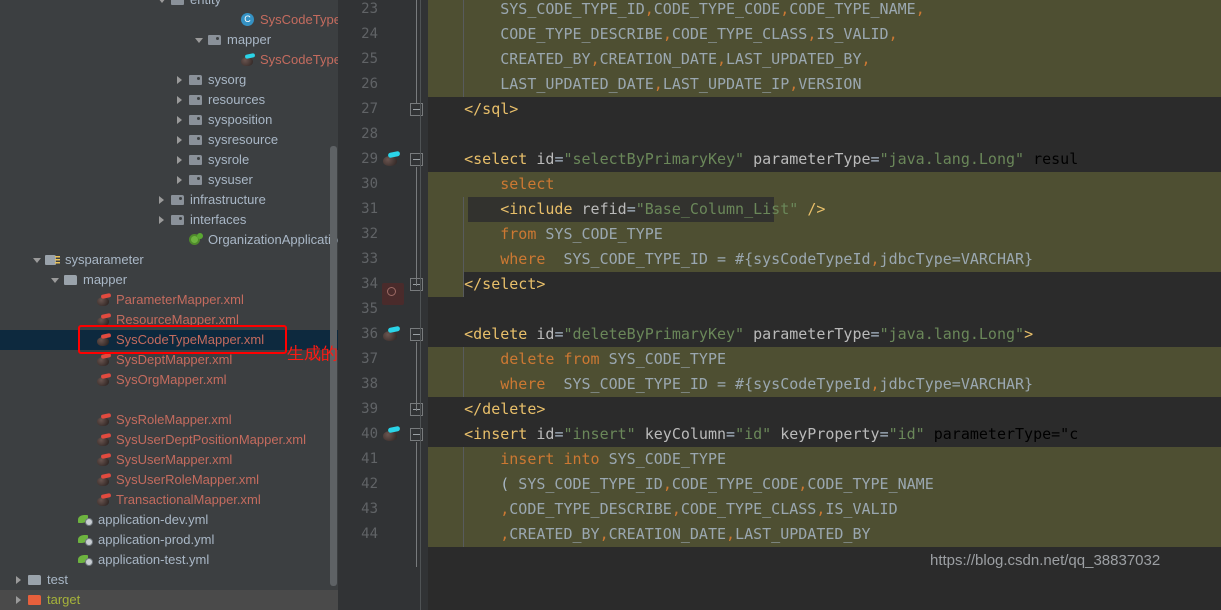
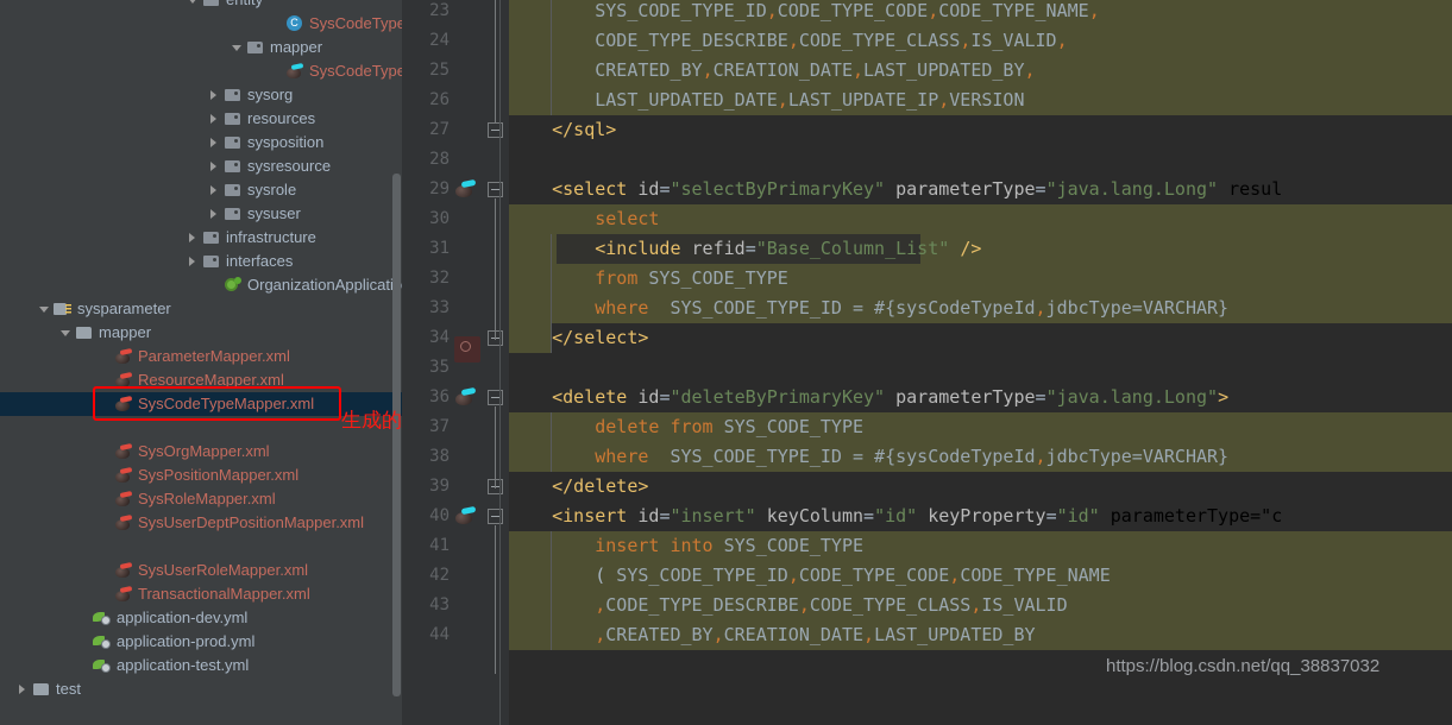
  SysCodeTyp
  mapper
  SysCodeTyp
  sysorg
  resources
  sysposition
  sysresource
  sysrole
  sysuser
  infrastructure
  interfaces
  OrganizationApplicat
  sysparameter
  mapper
  ParameterMapper.xml
  ResourceMapper.xml
  SysCodeTypeMapper.xml
- SysDeptMapper.xml
  SysOrgMapper.xml
+ SysPositionMapper.xml
  SysRoleMapper.xml
  SysUserDeptPositionMapper.xml
- SysUserMapper.xml
  SysUserRoleMapper.xml
  TransactionalMapper.xml
  application-dev.yml
  application-prod.yml
  application-test.yml
  test
- target
  23
  24
  25
  26
  27
  28
  29
  30
  31
  32
  33
  34
  35
  36
  37
  38
  39
  40
  41
  42
  43
  44
  SYS_CODE_TYPE_ID,CODE_TYPE_CODE,CODE_TYPE_NAME,
  CODE_TYPE_DESCRIBE,CODE_TYPE_CLASS,IS_VALID,
  CREATED_BY,CREATION_DATE,LAST_UPDATED_BY,
  LAST_UPDATED_DATE,LAST_UPDATE_IP,VERSION
  </sql>
  <select id="selectByPrimaryKey" parameterType="java.lang.Long" resul
  select
  <include refid="Base_Column_List" />
  from SYS_CODE_TYPE
  where SYS_CODE_TYPE_ID = #{sysCodeTypeId,jdbcType=VARCHAR}
  </select>
  <delete id="deleteByPrimaryKey" parameterType="java.lang.Long">
  delete from SYS_CODE_TYPE
  where SYS_CODE_TYPE_ID = #{sysCodeTypeId,jdbcType=VARCHAR}
  </delete>
  <insert id="insert" keyColumn="id" keyProperty="id" parameterType="c
  insert into SYS_CODE_TYPE
  ( SYS_CODE_TYPE_ID,CODE_TYPE_CODE,CODE_TYPE_NAME
  ,CODE_TYPE_DESCRIBE,CODE_TYPE_CLASS,IS_VALID
  ,CREATED_BY,CREATION_DATE,LAST_UPDATED_BY
  https://blog.csdn.net/qq_38837032
